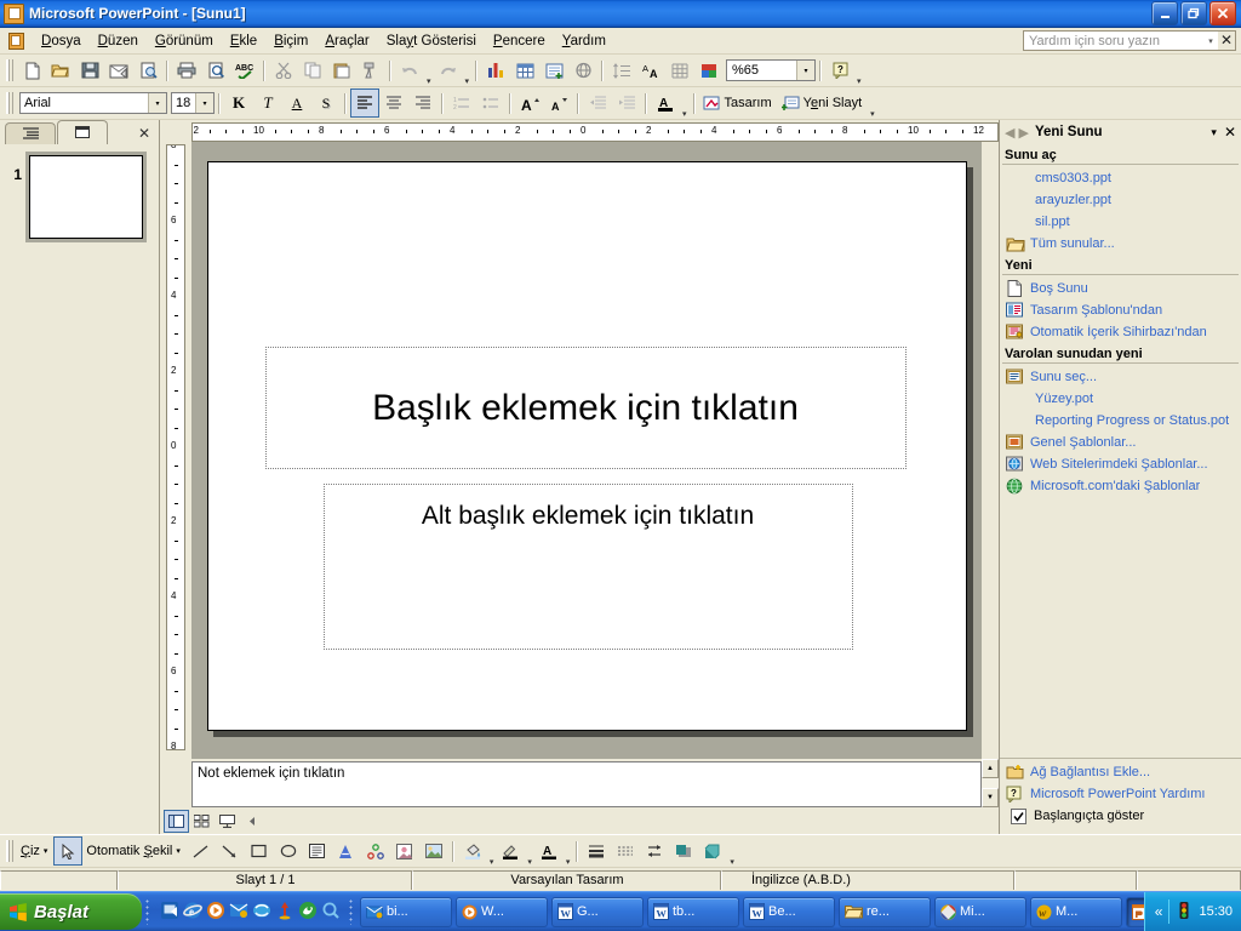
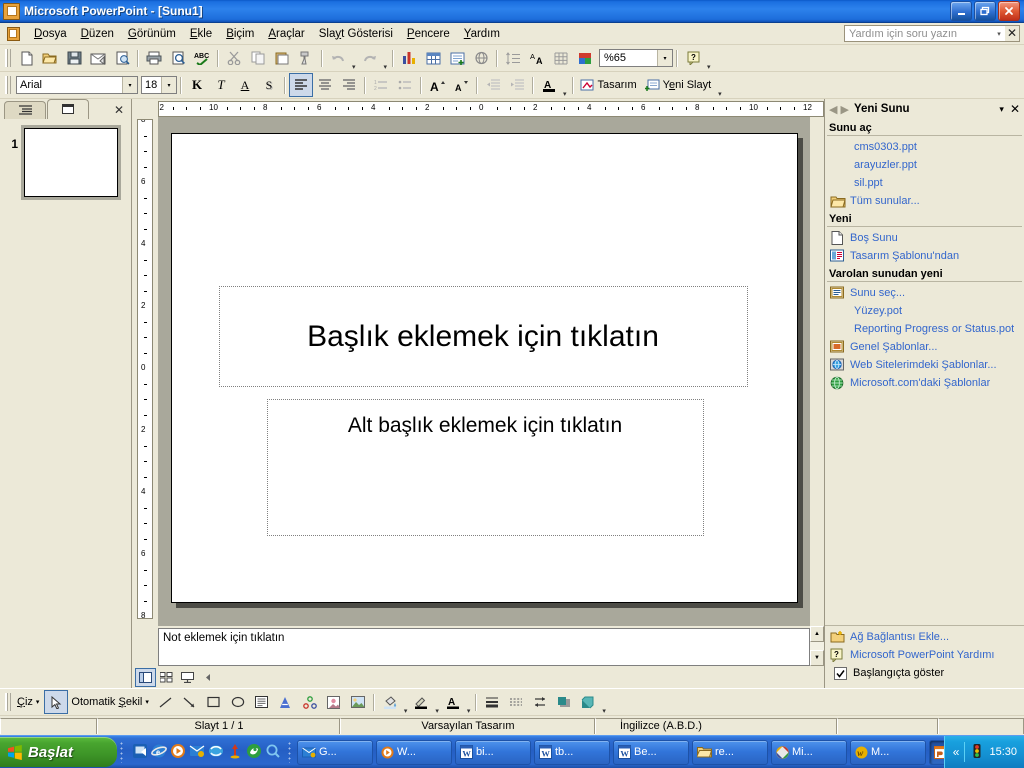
  Microsoft PowerPoint - [Sunu1]
  Dosya
  Düzen
  Görünüm
  Ekle
  Biçim
  Araçlar
  Slayt Gösterisi
  Pencere
  Yardım
  Yardım için soru yazın
  ✕
  A
  A
  %65
  ?
  Arial
  18
  K
  T
  A
  S
  A
  A
  A
  Tasarım
  Yeni Slayt
  ✕
  1
  10
  8
  6
  4
  2
  0
  2
  4
  6
  8
  10
  12
  8
  6
  4
  2
  0
  2
  4
  6
  8
  Başlık eklemek için tıklatın
  Alt başlık eklemek için tıklatın
  Not eklemek için tıklatın
  ◀
  ▶
  Yeni Sunu
  ▾
  ✕
  Sunu aç
  cms0303.ppt
  arayuzler.ppt
  sil.ppt
  Tüm sunular...
  Yeni
  Boş Sunu
  Tasarım Şablonu'ndan
- Otomatik İçerik Sihirbazı'ndan
  Varolan sunudan yeni
  Sunu seç...
  Yüzey.pot
  Reporting Progress or Status.pot
  Genel Şablonlar...
  Web Sitelerimdeki Şablonlar...
  Microsoft.com'daki Şablonlar
  Ağ Bağlantısı Ekle...
  ?
  Microsoft PowerPoint Yardımı
  Başlangıçta göster
  Çiz
  Otomatik Şekil
  A
  Slayt 1 / 1
  Varsayılan Tasarım
  İngilizce (A.B.D.)
  Başlat
  e
- bi...
+ G...
  W...
  W
- G...
+ bi...
  W
  tb...
  W
  Be...
  re...
  Mi...
  w
  M...
  «
  15:30
